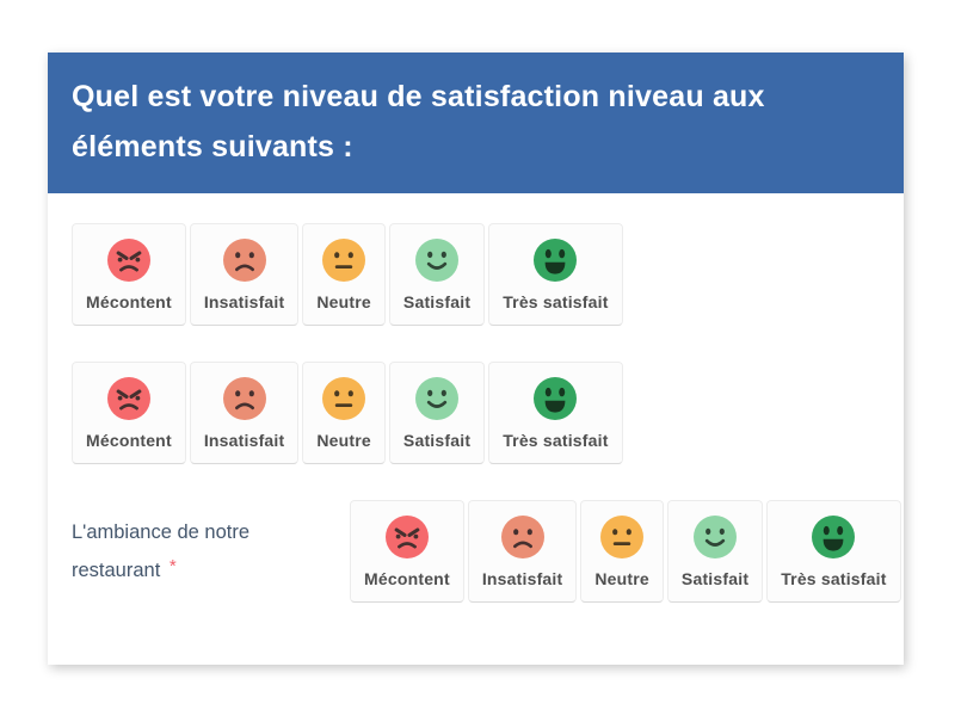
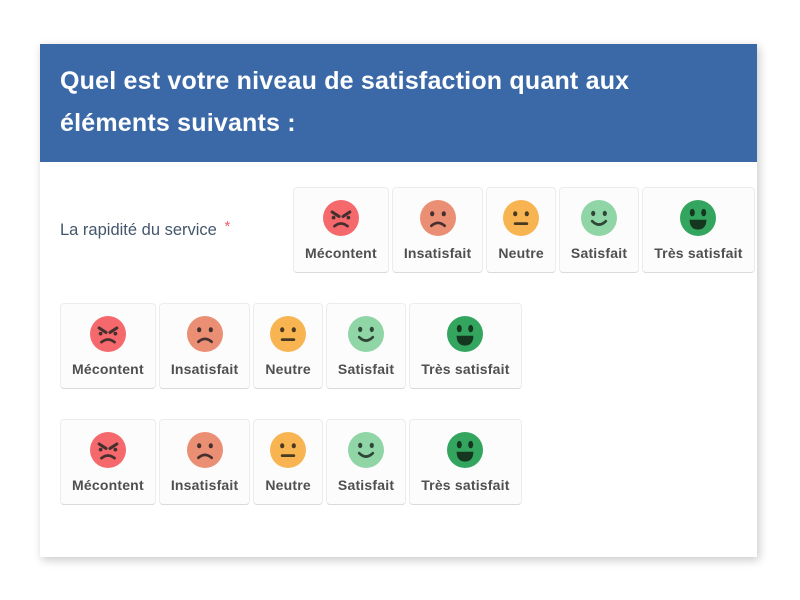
- Quel est votre niveau de satisfaction niveau aux éléments suivants :
+ Quel est votre niveau de satisfaction quant aux éléments suivants :
+ La rapidité du service *
  Mécontent
  Insatisfait
  Neutre
  Satisfait
  Très satisfait
  Mécontent
  Insatisfait
  Neutre
  Satisfait
  Très satisfait
- L'ambiance de notre restaurant *
  Mécontent
  Insatisfait
  Neutre
  Satisfait
  Très satisfait
